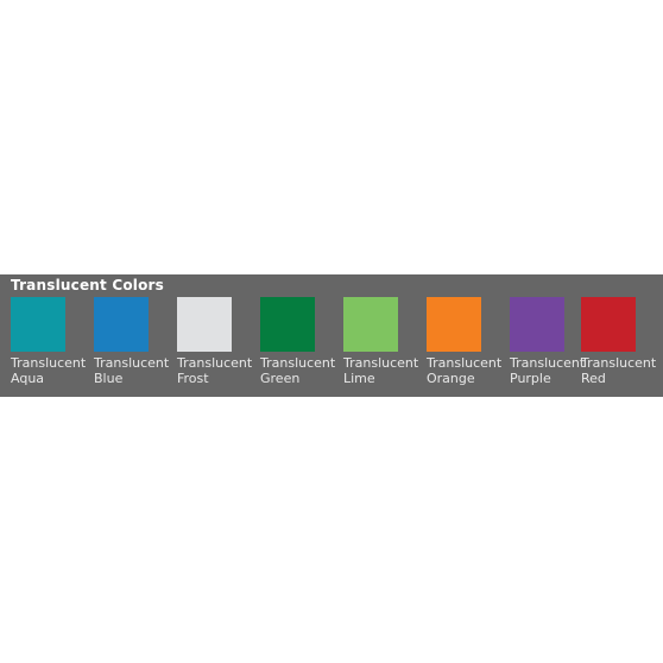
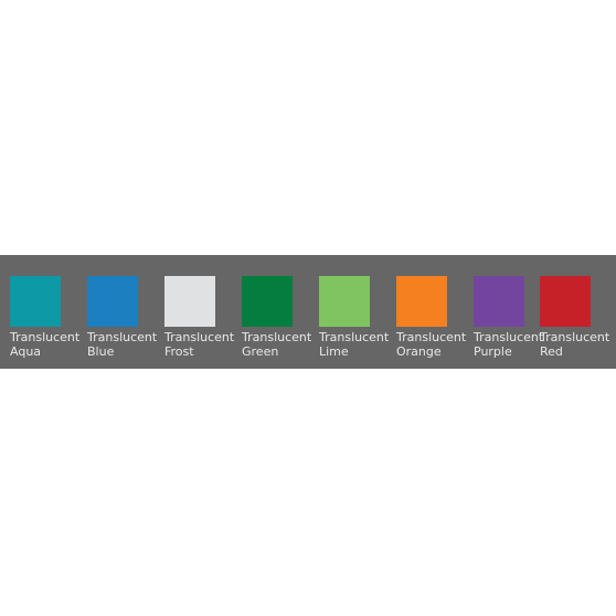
- Translucent Colors
  Translucent
  Aqua
  Translucent
  Blue
  Translucent
  Frost
  Translucent
  Green
  Translucent
  Lime
  Translucent
  Orange
  Translucent
  Purple
  Translucent
  Red
